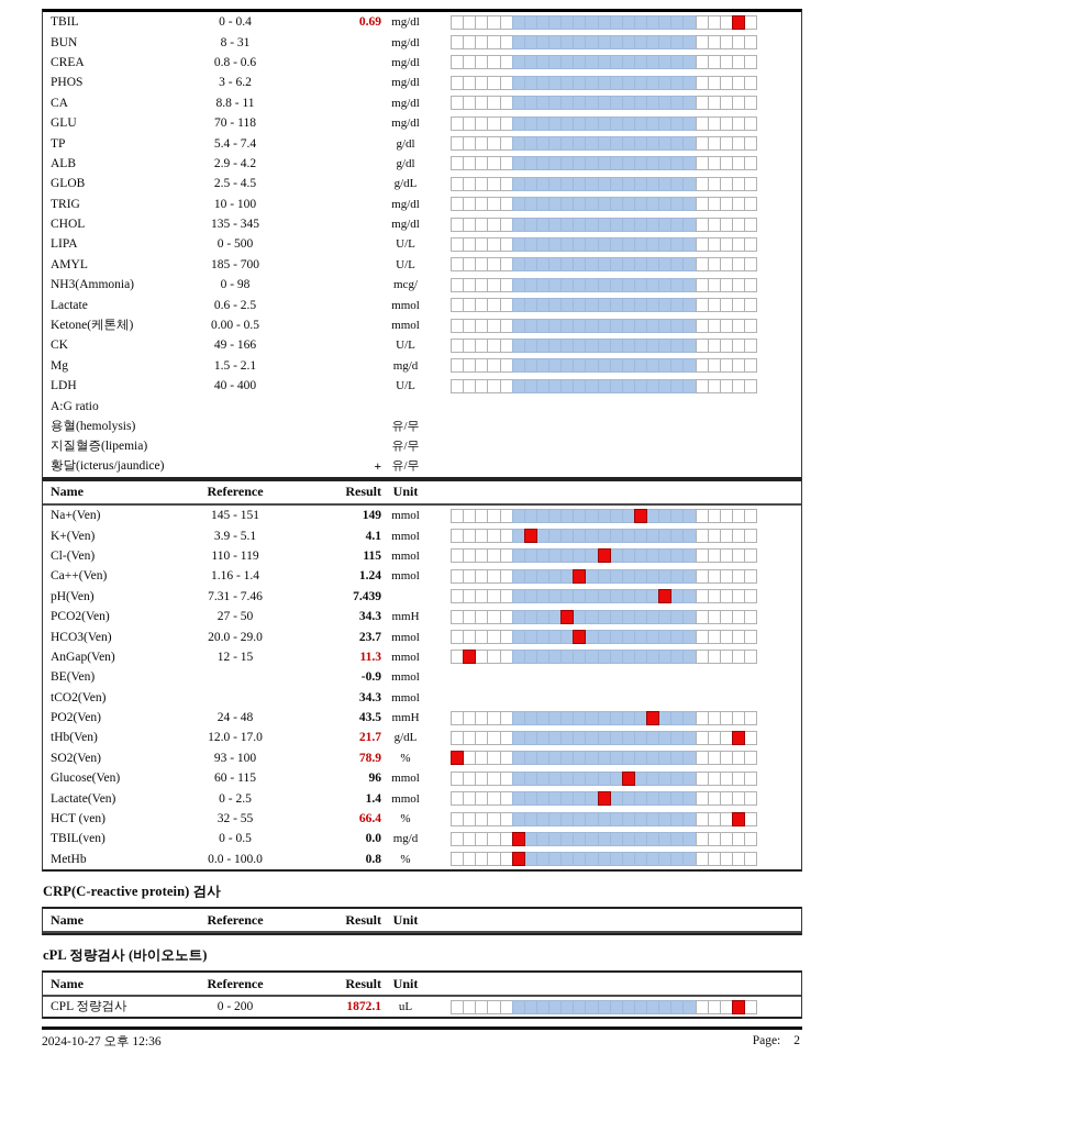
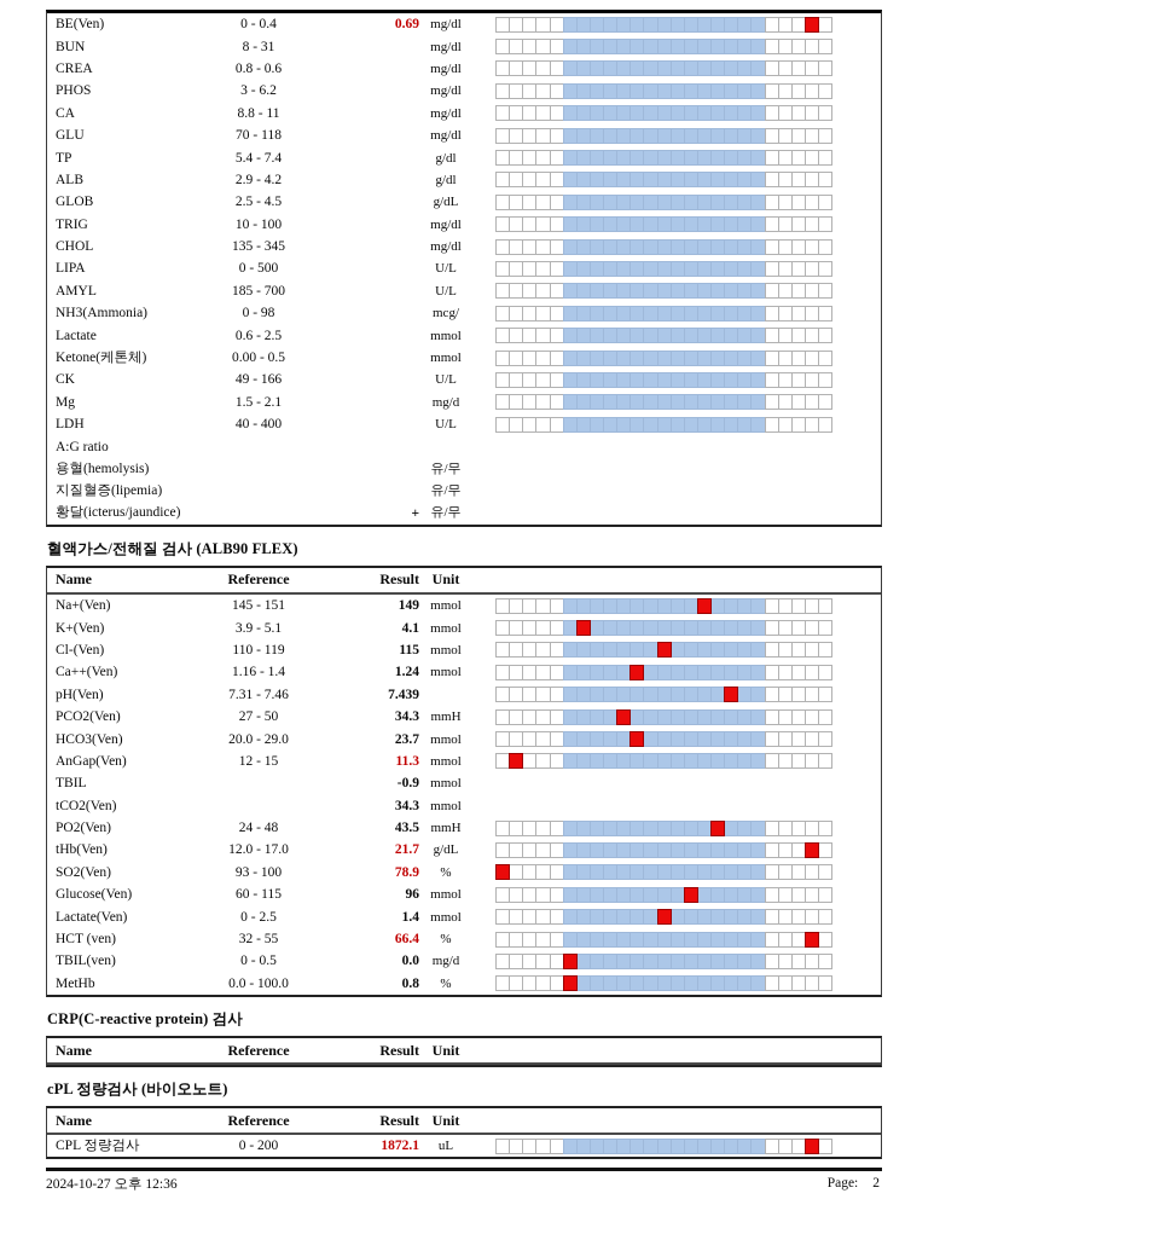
- TBIL
+ BE(Ven)
  0 - 0.4
  0.69
  mg/dl
  BUN
  8 - 31
  mg/dl
  CREA
  0.8 - 0.6
  mg/dl
  PHOS
  3 - 6.2
  mg/dl
  CA
  8.8 - 11
  mg/dl
  GLU
  70 - 118
  mg/dl
  TP
  5.4 - 7.4
  g/dl
  ALB
  2.9 - 4.2
  g/dl
  GLOB
  2.5 - 4.5
  g/dL
  TRIG
  10 - 100
  mg/dl
  CHOL
  135 - 345
  mg/dl
  LIPA
  0 - 500
  U/L
  AMYL
  185 - 700
  U/L
  NH3(Ammonia)
  0 - 98
  mcg/
  Lactate
  0.6 - 2.5
  mmol
  Ketone(케톤체)
  0.00 - 0.5
  mmol
  CK
  49 - 166
  U/L
  Mg
  1.5 - 2.1
  mg/d
  LDH
  40 - 400
  U/L
  A:G ratio
  용혈(hemolysis)
  유/무
  지질혈증(lipemia)
  유/무
  황달(icterus/jaundice)
  +
  유/무
+ 혈액가스/전해질 검사 (ALB90 FLEX)
  Name
  Reference
  Result
  Unit
  Na+(Ven)
  145 - 151
  149
  mmol
  K+(Ven)
  3.9 - 5.1
  4.1
  mmol
  Cl-(Ven)
  110 - 119
  115
  mmol
  Ca++(Ven)
  1.16 - 1.4
  1.24
  mmol
  pH(Ven)
  7.31 - 7.46
  7.439
  PCO2(Ven)
  27 - 50
  34.3
  mmH
  HCO3(Ven)
  20.0 - 29.0
  23.7
  mmol
  AnGap(Ven)
  12 - 15
  11.3
  mmol
- BE(Ven)
+ TBIL
  -0.9
  mmol
  tCO2(Ven)
  34.3
  mmol
  PO2(Ven)
  24 - 48
  43.5
  mmH
  tHb(Ven)
  12.0 - 17.0
  21.7
  g/dL
  SO2(Ven)
  93 - 100
  78.9
  %
  Glucose(Ven)
  60 - 115
  96
  mmol
  Lactate(Ven)
  0 - 2.5
  1.4
  mmol
  HCT (ven)
  32 - 55
  66.4
  %
  TBIL(ven)
  0 - 0.5
  0.0
  mg/d
  MetHb
  0.0 - 100.0
  0.8
  %
  CRP(C-reactive protein) 검사
  Name
  Reference
  Result
  Unit
  cPL 정량검사 (바이오노트)
  Name
  Reference
  Result
  Unit
  CPL 정량검사
  0 - 200
  1872.1
  uL
  2024-10-27 오후 12:36
  Page:
  2
